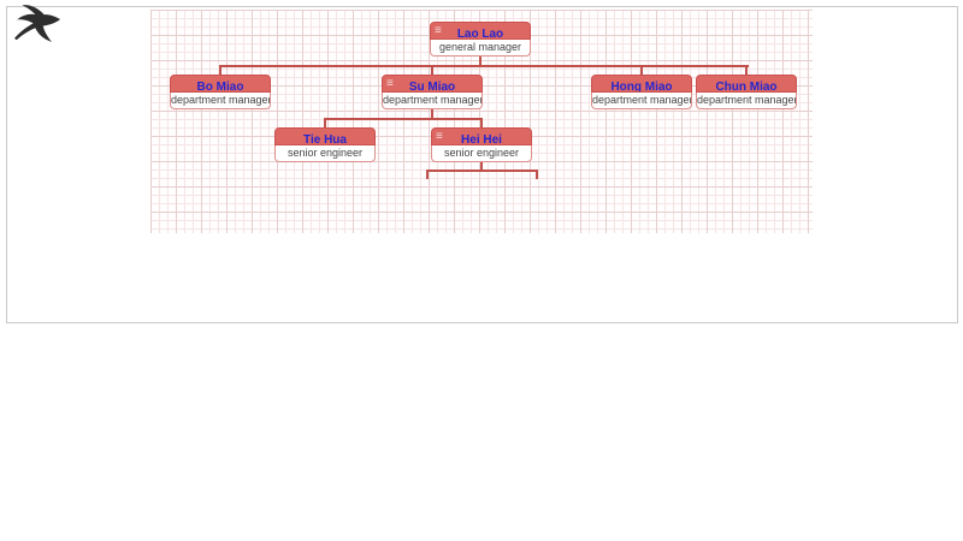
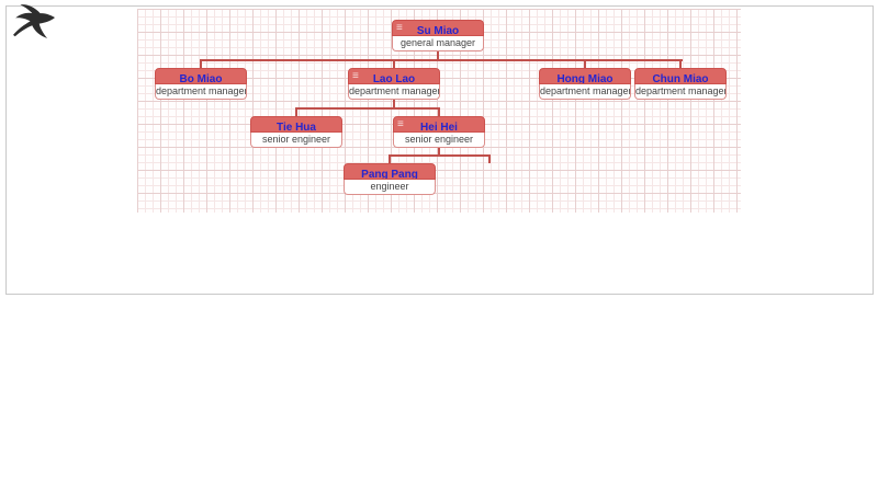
  ≡
- Lao Lao
+ Su Miao
  general manager
  Bo Miao
  department manager
  ≡
- Su Miao
+ Lao Lao
  department manager
  Hong Miao
  department manager
  Chun Miao
  department manager
  Tie Hua
  senior engineer
  ≡
  Hei Hei
  senior engineer
+ Pang Pang
+ engineer
